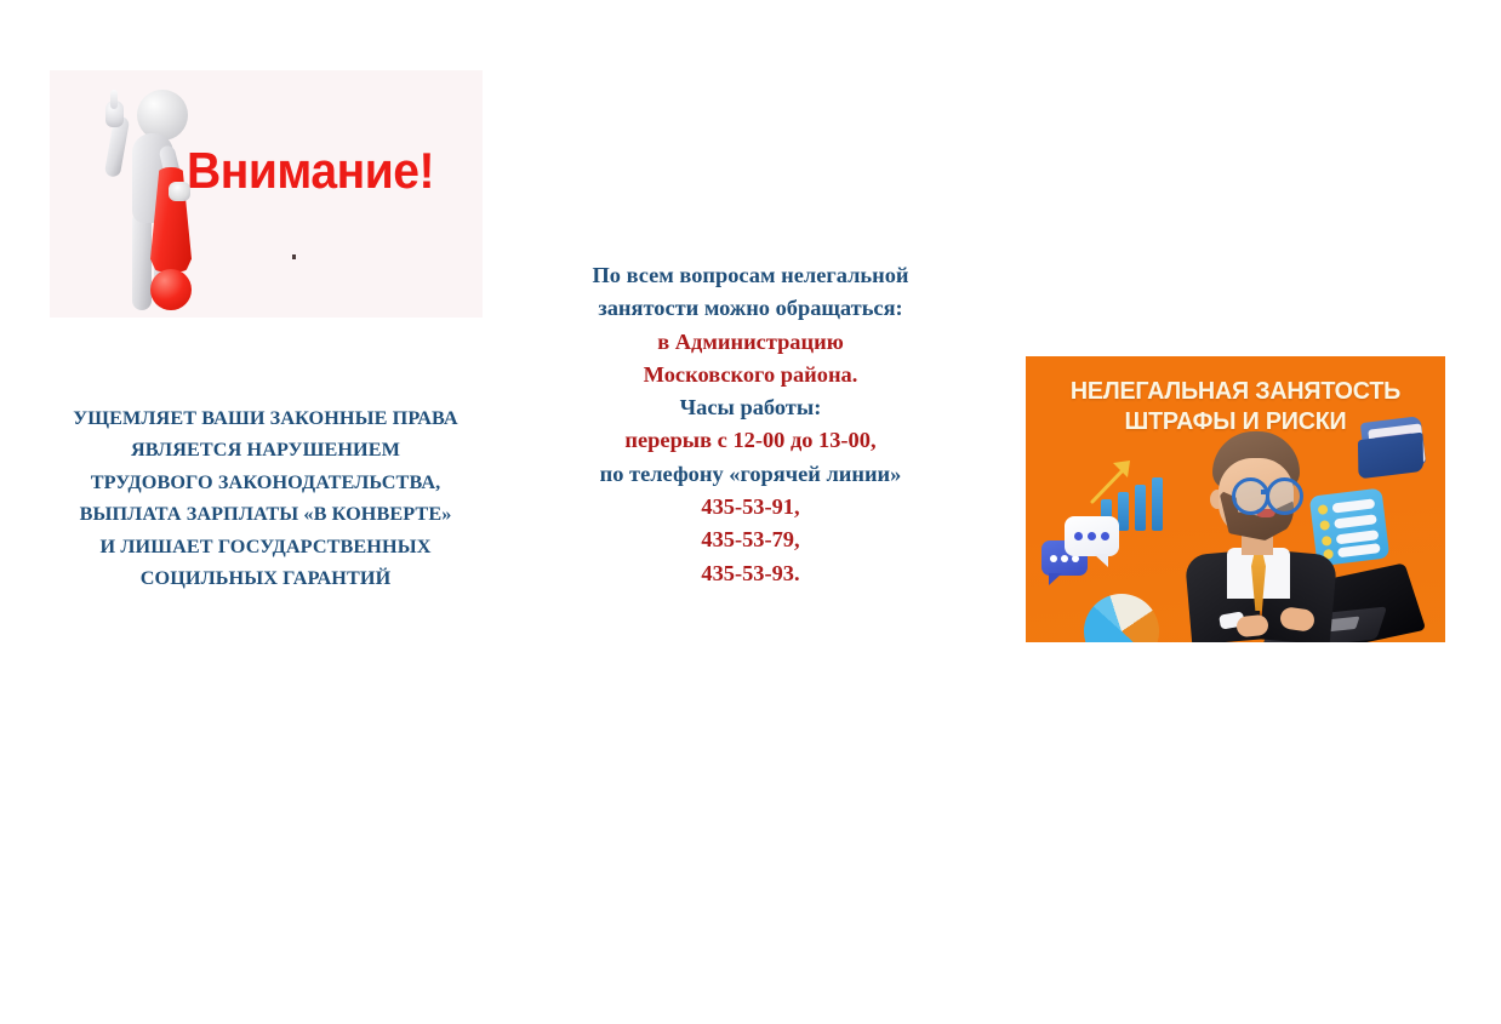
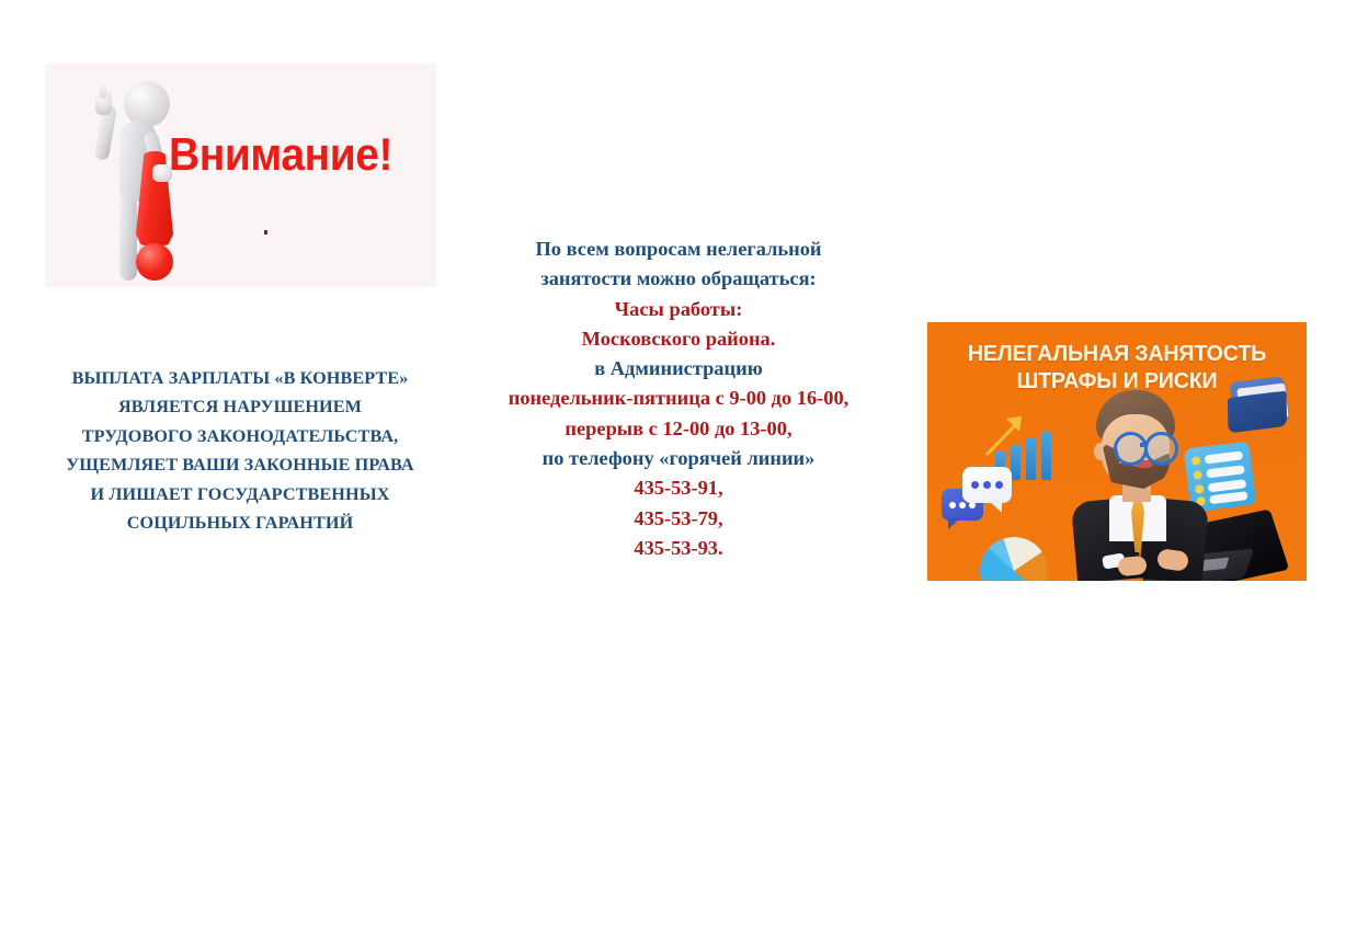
  Внимание!
- УЩЕМЛЯЕТ ВАШИ ЗАКОННЫЕ ПРАВА
+ ВЫПЛАТА ЗАРПЛАТЫ «В КОНВЕРТЕ»
  ЯВЛЯЕТСЯ НАРУШЕНИЕМ
  ТРУДОВОГО ЗАКОНОДАТЕЛЬСТВА,
- ВЫПЛАТА ЗАРПЛАТЫ «В КОНВЕРТЕ»
+ УЩЕМЛЯЕТ ВАШИ ЗАКОННЫЕ ПРАВА
  И ЛИШАЕТ ГОСУДАРСТВЕННЫХ
  СОЦИЛЬНЫХ ГАРАНТИЙ
  По всем вопросам нелегальной
  занятости можно обращаться:
- в Администрацию
+ Часы работы:
  Московского района.
- Часы работы:
+ в Администрацию
+ понедельник-пятница с 9-00 до 16-00,
  перерыв с 12-00 до 13-00,
  по телефону «горячей линии»
  435-53-91,
  435-53-79,
  435-53-93.
  НЕЛЕГАЛЬНАЯ ЗАНЯТОСТЬ
  ШТРАФЫ И РИСКИ
